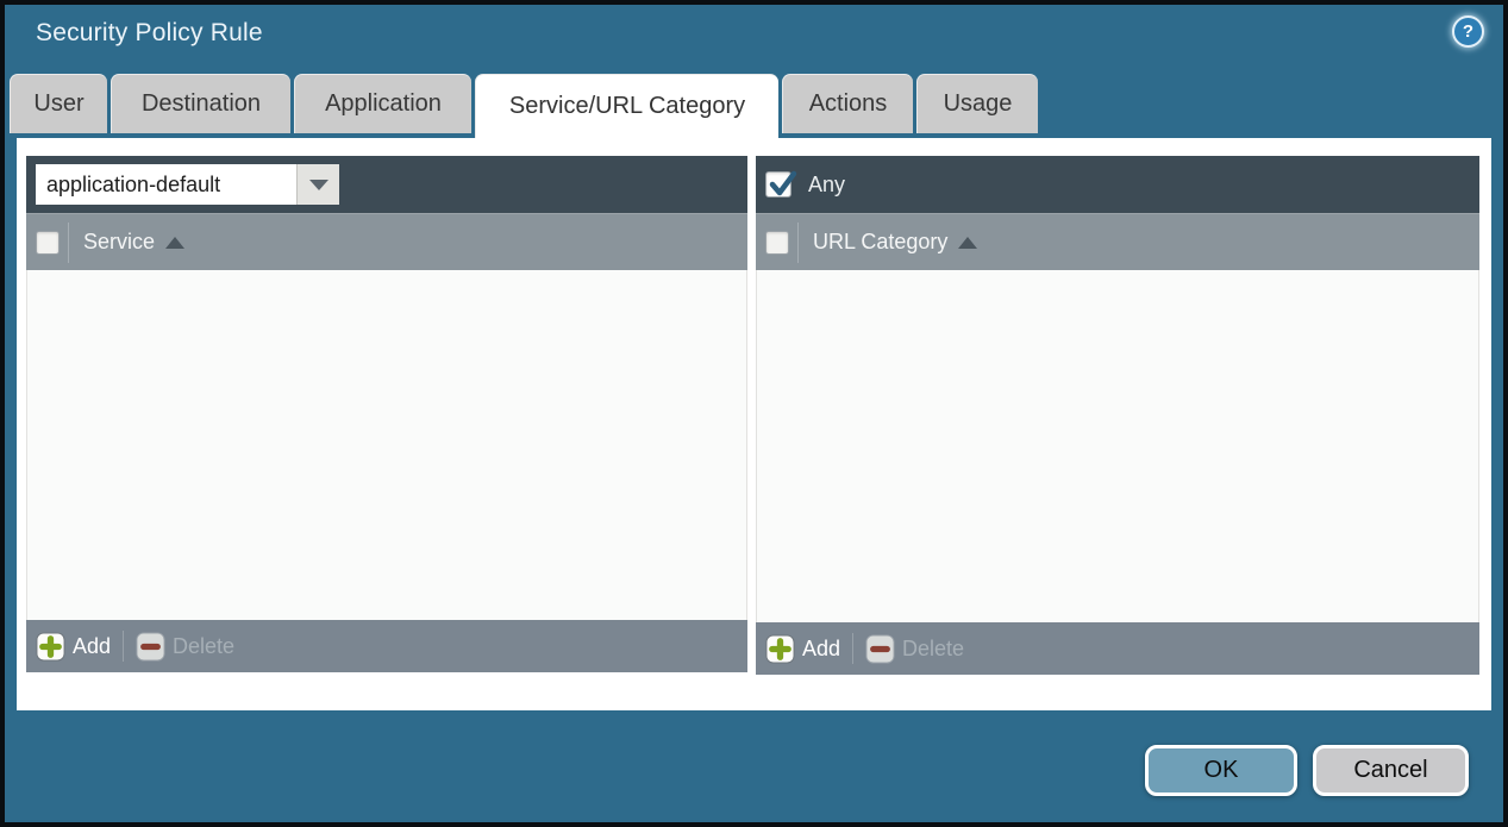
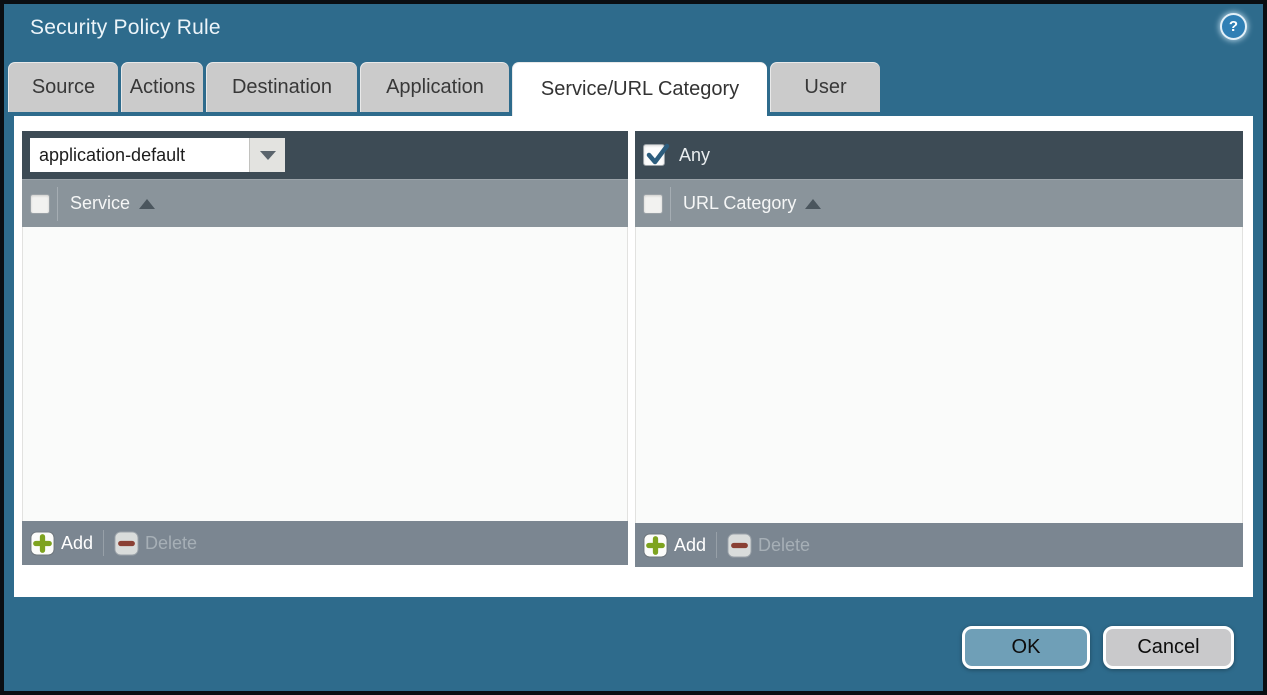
  Security Policy Rule
  ?
+ Source
- User
+ Actions
  Destination
  Application
  Service/URL Category
- Actions
+ User
- Usage
  application-default
  Service
  Add
  Delete
  Any
  URL Category
  Add
  Delete
  OK
  Cancel
